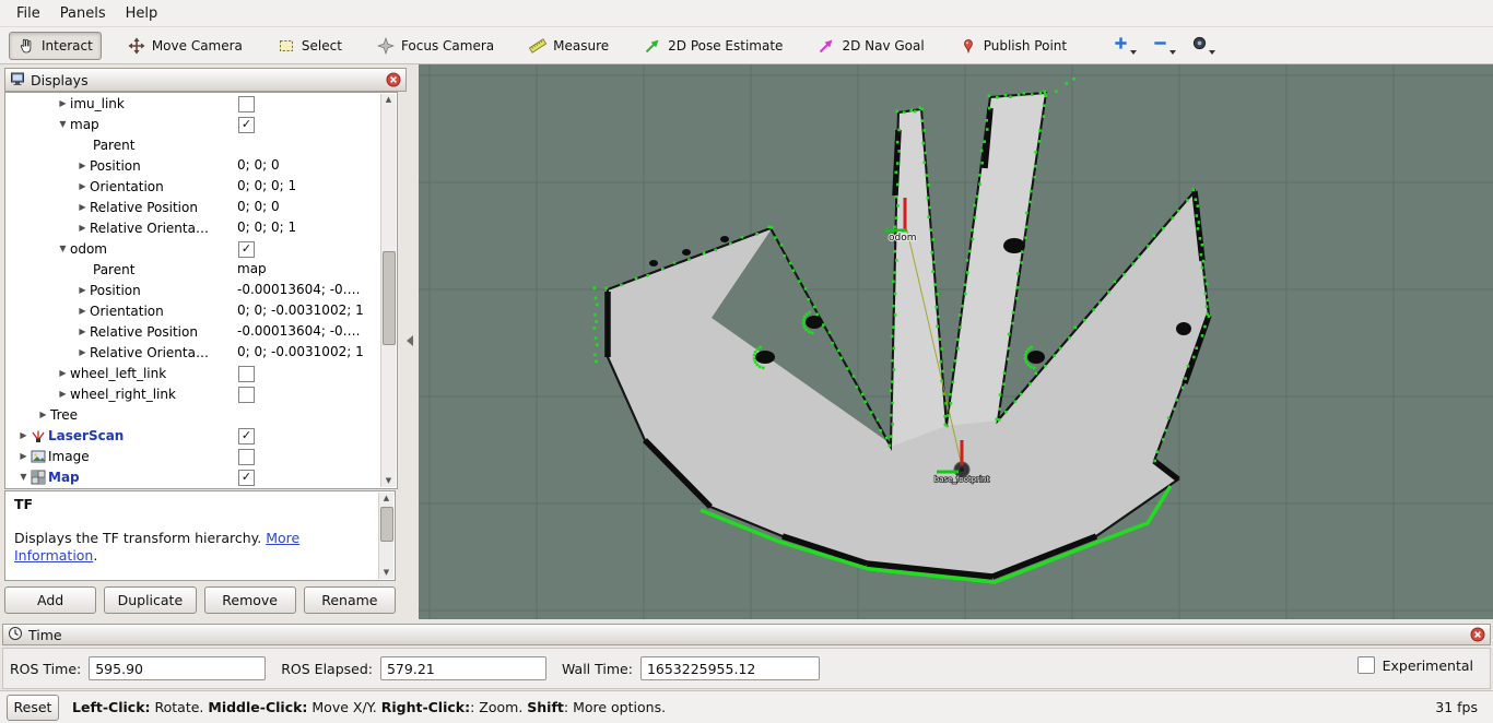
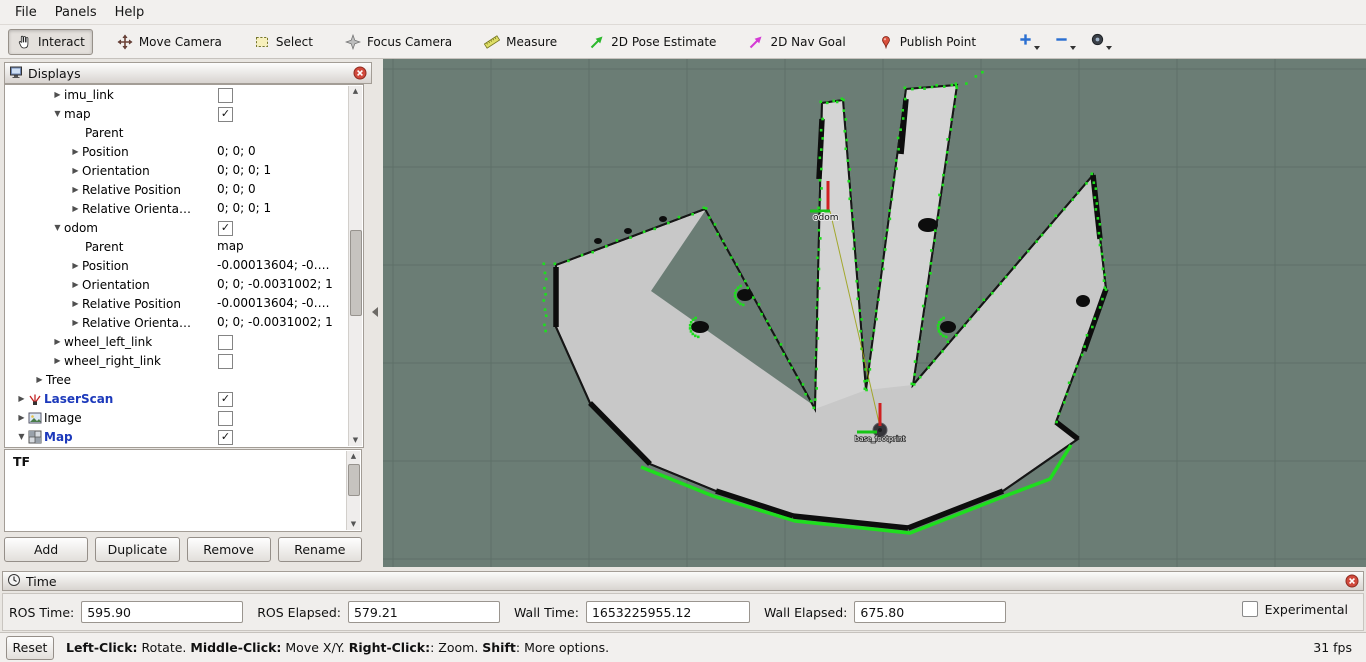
  File
  Panels
  Help
  Interact
  Move Camera
  Select
  Focus Camera
  Measure
  2D Pose Estimate
  2D Nav Goal
  Publish Point
  Displays
  ▶
  imu_link
  ▼
  map
  ✓
  Parent
  ▶
  Position
  0; 0; 0
  ▶
  Orientation
  0; 0; 0; 1
  ▶
  Relative Position
  0; 0; 0
  ▶
  Relative Orienta…
  0; 0; 0; 1
  ▼
  odom
  ✓
  Parent
  map
  ▶
  Position
  -0.00013604; -0….
  ▶
  Orientation
  0; 0; -0.0031002; 1
  ▶
  Relative Position
  -0.00013604; -0….
  ▶
  Relative Orienta…
  0; 0; -0.0031002; 1
  ▶
  wheel_left_link
  ▶
  wheel_right_link
  ▶
  Tree
  ▶
  LaserScan
  ✓
  ▶
  Image
  ▼
  Map
  ✓
  ▲
  ▼
  TF
- Displays the TF transform hierarchy. More Information.
  ▲
  ▼
  Add
  Duplicate
  Remove
  Rename
  odom
  base_footprint
  Time
  ROS Time:
  595.90
  ROS Elapsed:
  579.21
  Wall Time:
  1653225955.12
+ Wall Elapsed:
+ 675.80
  Experimental
  Reset
  Left-Click: Rotate. Middle-Click: Move X/Y. Right-Click:: Zoom. Shift: More options.
  31 fps
